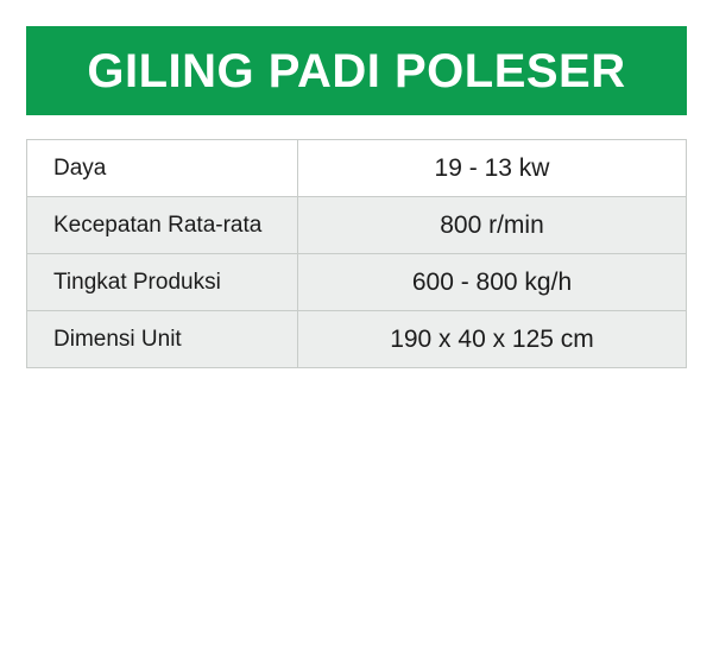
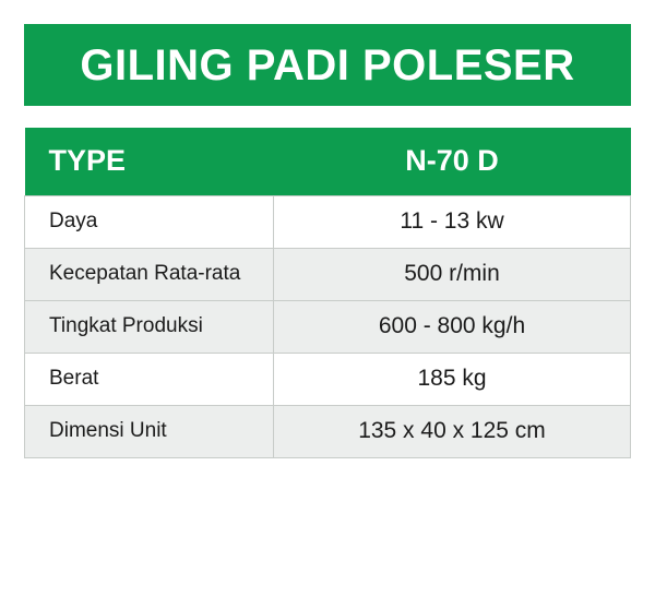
  GILING PADI POLESER
+ TYPE	N-70 D
- Daya	19 - 13 kw
+ Daya	11 - 13 kw
- Kecepatan Rata-rata	800 r/min
+ Kecepatan Rata-rata	500 r/min
  Tingkat Produksi	600 - 800 kg/h
+ Berat	185 kg
- Dimensi Unit	190 x 40 x 125 cm
+ Dimensi Unit	135 x 40 x 125 cm
